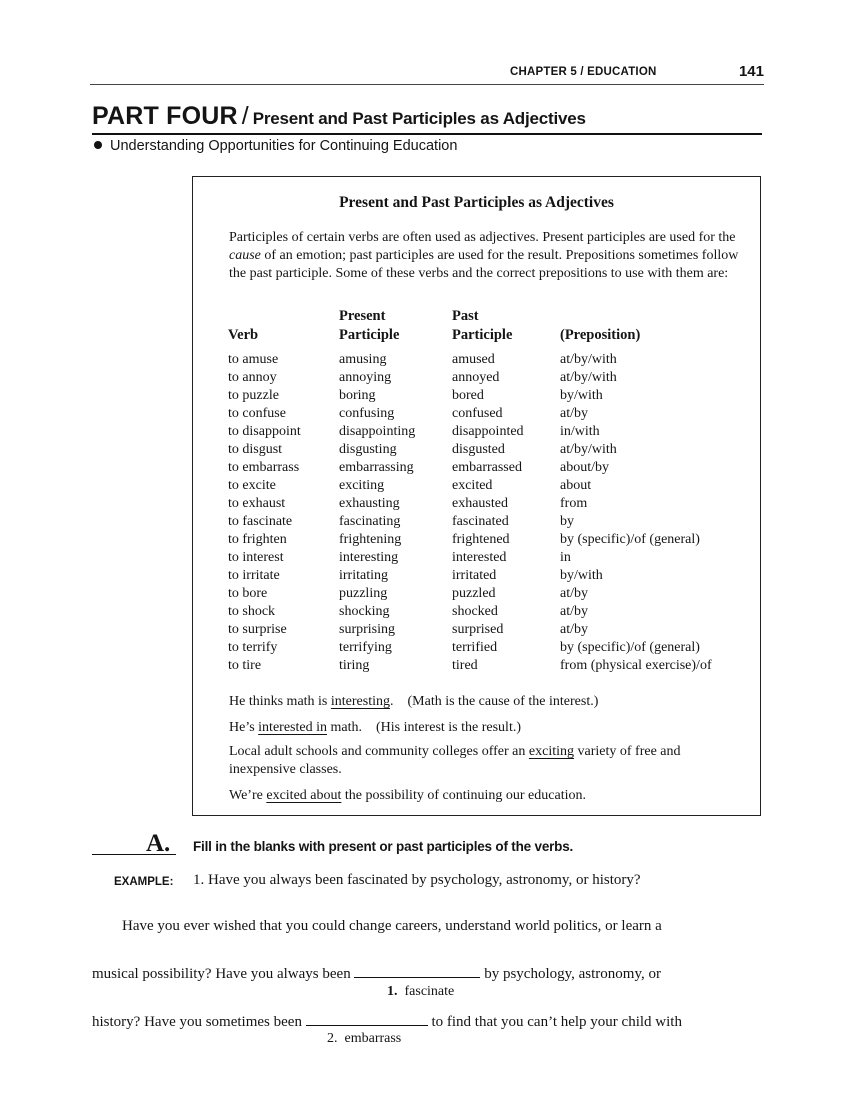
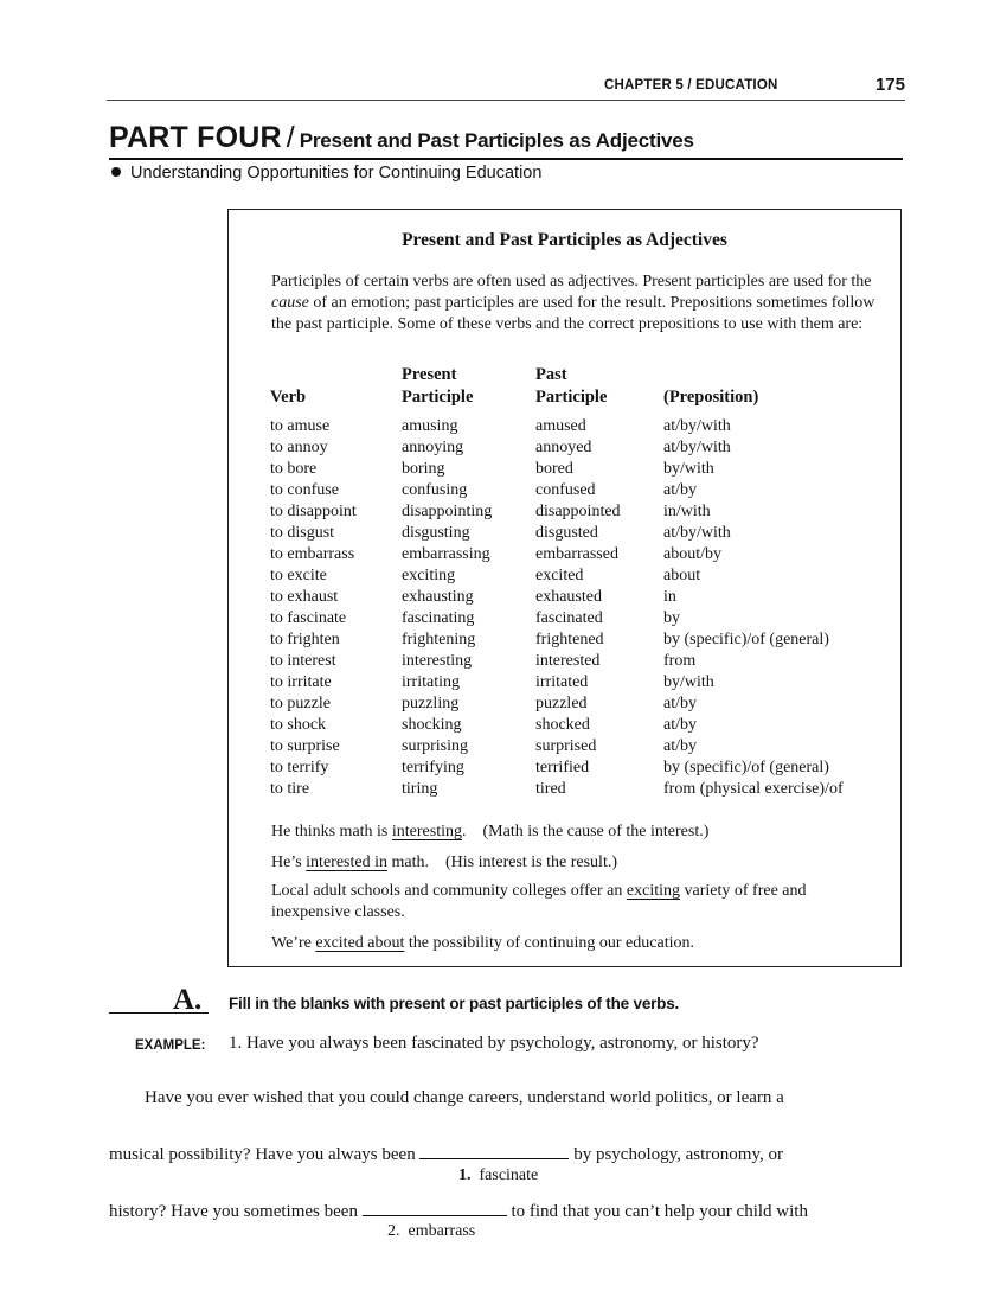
  CHAPTER 5 / EDUCATION
- 141
+ 175
  PART FOUR / Present and Past Participles as Adjectives
  Understanding Opportunities for Continuing Education
  Present and Past Participles as Adjectives
  Participles of certain verbs are often used as adjectives. Present participles are used for the cause of an emotion; past participles are used for the result. Prepositions sometimes follow the past participle. Some of these verbs and the correct prepositions to use with them are:
  Present
  Past
  Verb
  Participle
  Participle
  (Preposition)
  to amuse
  amusing
  amused
  at/by/with
  to annoy
  annoying
  annoyed
  at/by/with
- to puzzle
+ to bore
  boring
  bored
  by/with
  to confuse
  confusing
  confused
  at/by
  to disappoint
  disappointing
  disappointed
  in/with
  to disgust
  disgusting
  disgusted
  at/by/with
  to embarrass
  embarrassing
  embarrassed
  about/by
  to excite
  exciting
  excited
  about
  to exhaust
  exhausting
  exhausted
- from
+ in
  to fascinate
  fascinating
  fascinated
  by
  to frighten
  frightening
  frightened
  by (specific)/of (general)
  to interest
  interesting
  interested
- in
+ from
  to irritate
  irritating
  irritated
  by/with
- to bore
+ to puzzle
  puzzling
  puzzled
  at/by
  to shock
  shocking
  shocked
  at/by
  to surprise
  surprising
  surprised
  at/by
  to terrify
  terrifying
  terrified
  by (specific)/of (general)
  to tire
  tiring
  tired
  from (physical exercise)/of
  He thinks math is interesting. (Math is the cause of the interest.)
  He’s interested in math. (His interest is the result.)
  Local adult schools and community colleges offer an exciting variety of free and inexpensive classes.
  We’re excited about the possibility of continuing our education.
  A.
  Fill in the blanks with present or past participles of the verbs.
  EXAMPLE:
  1. Have you always been fascinated by psychology, astronomy, or history?
  Have you ever wished that you could change careers, understand world politics, or learn a
  musical possibility? Have you always been by psychology, astronomy, or
  1. fascinate
  history? Have you sometimes been to find that you can’t help your child with
  2. embarrass
